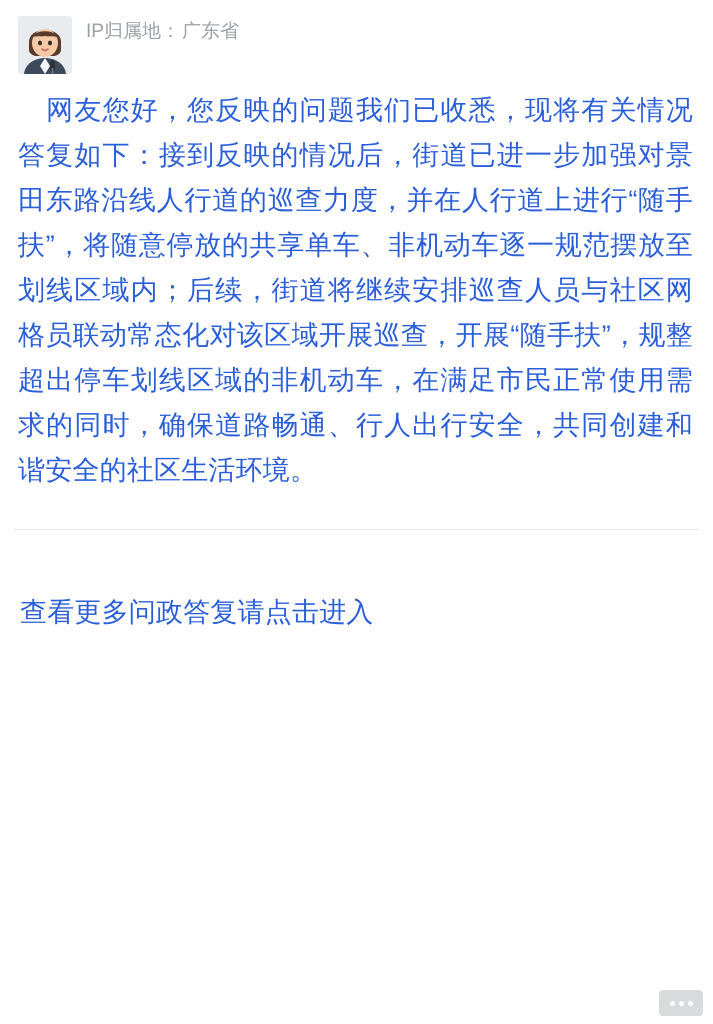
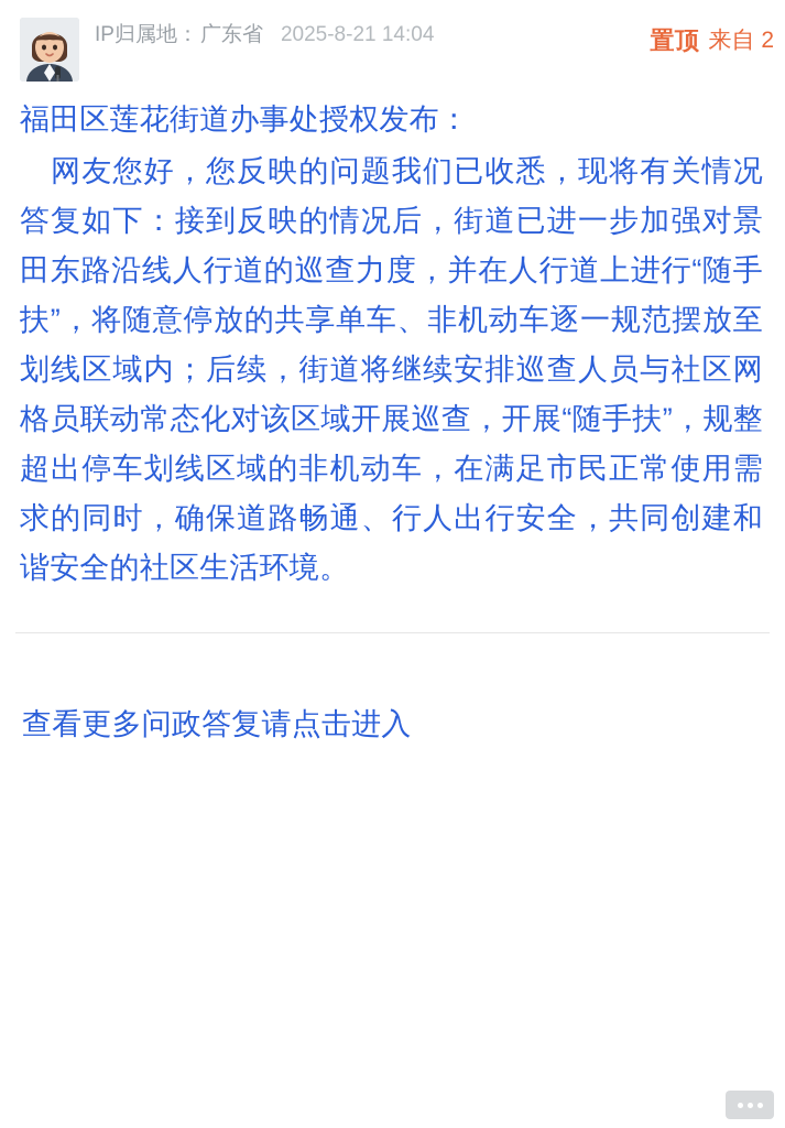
  IP归属地：
  广东省
+ 2025-8-21 14:04
+ 置顶
+ 来自 2
+ 福田区莲花街道办事处授权发布：
  网友您好，您反映的问题我们已收悉，现将有关情况答复如下：接到反映的情况后，街道已进一步加强对景田东路沿线人行道的巡查力度，并在人行道上进行“随手扶”，将随意停放的共享单车、非机动车逐一规范摆放至划线区域内；后续，街道将继续安排巡查人员与社区网格员联动常态化对该区域开展巡查，开展“随手扶”，规整超出停车划线区域的非机动车，在满足市民正常使用需求的同时，确保道路畅通、行人出行安全，共同创建和谐安全的社区生活环境。
  查看更多问政答复请点击进入
